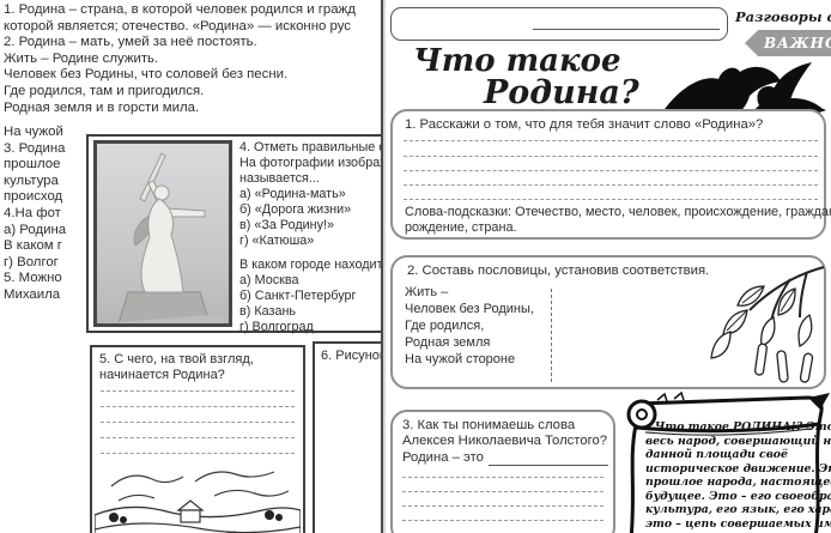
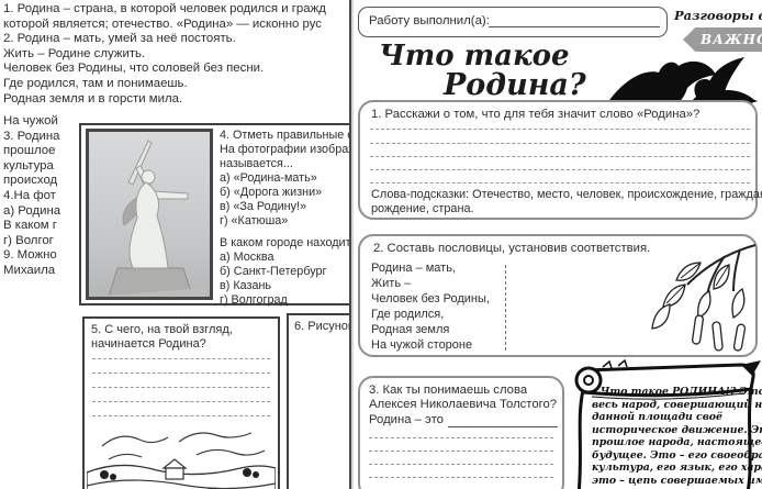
  1. Родина – страна, в которой человек родился и гражд
  которой является; отечество. «Родина» — исконно рус
  2. Родина – мать, умей за неё постоять.
  Жить – Родине служить.
  Человек без Родины, что соловей без песни.
- Где родился, там и пригодился.
+ Где родился, там и понимаешь.
  Родная земля и в горсти мила.
  На чужой
  3. Родина
  прошлое
  культура
  происход
  4.На фот
  а) Родина
  В каком г
  г) Волгог
- 5. Можно
+ 9. Можно
  Михаила
  4. Отметь правильные
  На фотографии изобра
  называется...
  а) «Родина-мать»
  б) «Дорога жизни»
  в) «За Родину!»
  г) «Катюша»
  В каком городе находи
  а) Москва
  б) Санкт-Петербург
  в) Казань
  г) Волгоград
  5. С чего, на твой взгляд,
  начинается Родина?
  6. Рисуно
+ Работу выполнил(а):
  Разговоры
  Что такое
  Родина?
  1. Расскажи о том, что для тебя значит слово «Родина»?
  Слова-подсказки: Отечество, место, человек, происхождение, гражда
  рождение, страна.
  2. Составь пословицы, установив соответствия.
+ Родина – мать,
  Жить –
  Человек без Родины,
  Где родился,
  Родная земля
  На чужой стороне
  3. Как ты понимаешь слова
  Алексея Николаевича Толстого?
  Родина – это
  – Что такое РОДИНА!? Эт
  весь народ, совершающий н
  данной площади своё
  историческое движение. Э
  прошлое народа, настояще
  будущее. Это – его своеобр
  культура, его язык, его хар
  это – цепь совершаемых им
